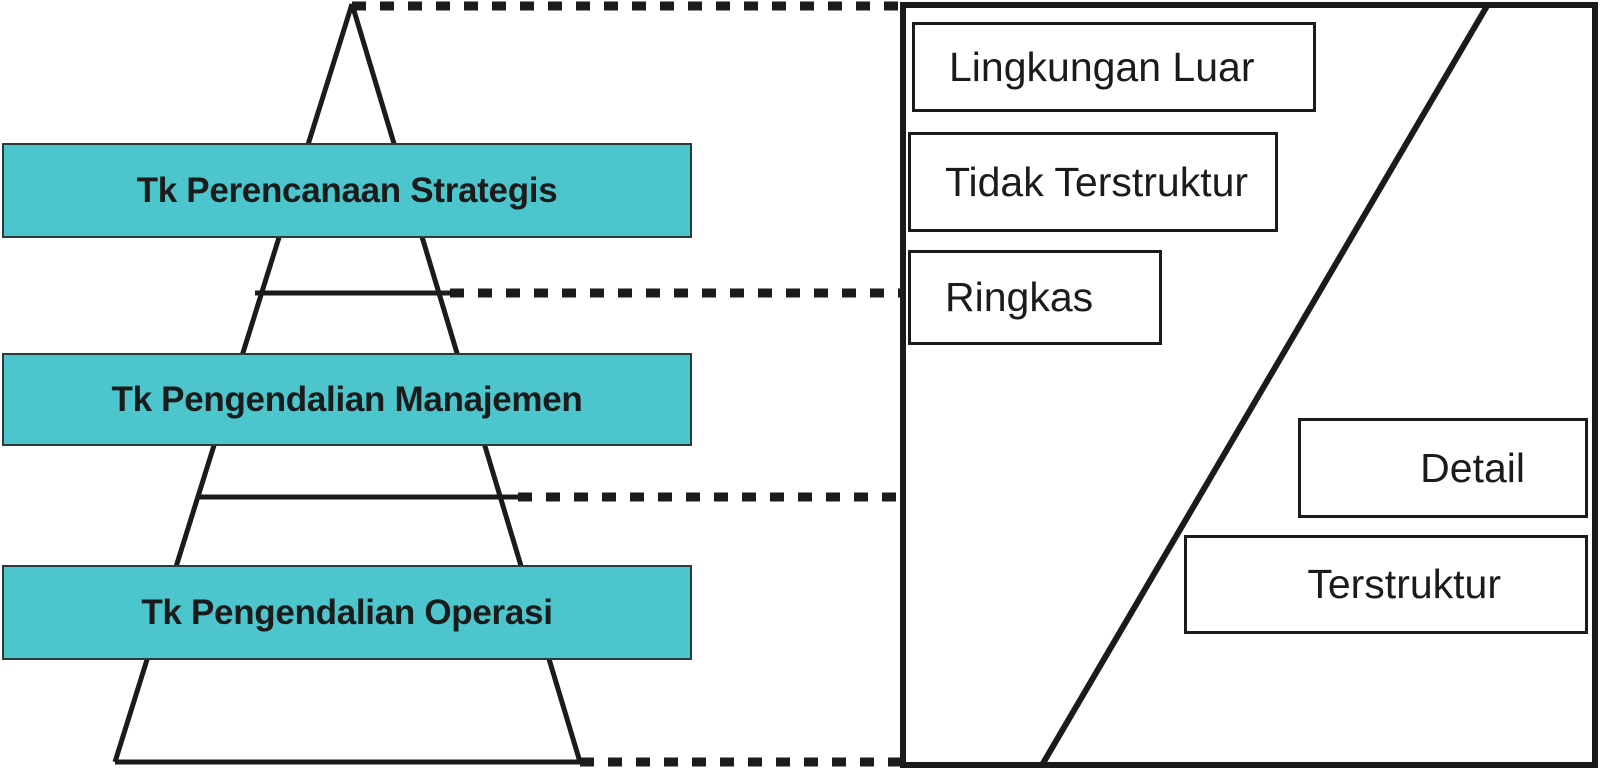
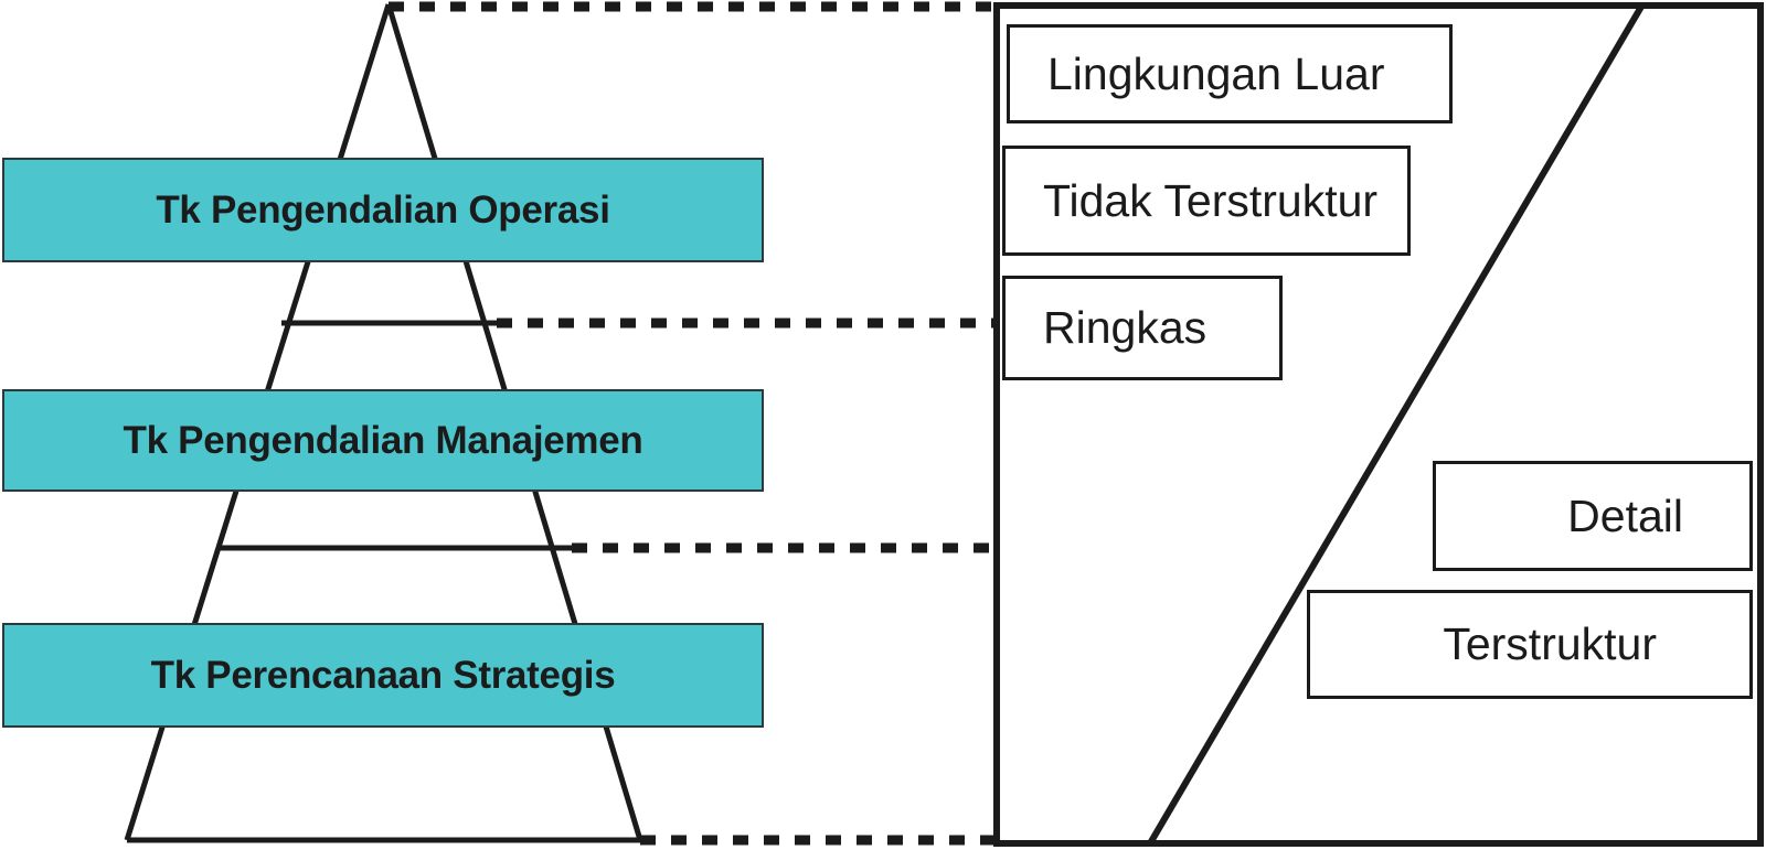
- Tk Perencanaan Strategis
+ Tk Pengendalian Operasi
  Tk Pengendalian Manajemen
- Tk Pengendalian Operasi
+ Tk Perencanaan Strategis
  Lingkungan Luar
  Tidak Terstruktur
  Ringkas
  Detail
  Terstruktur
